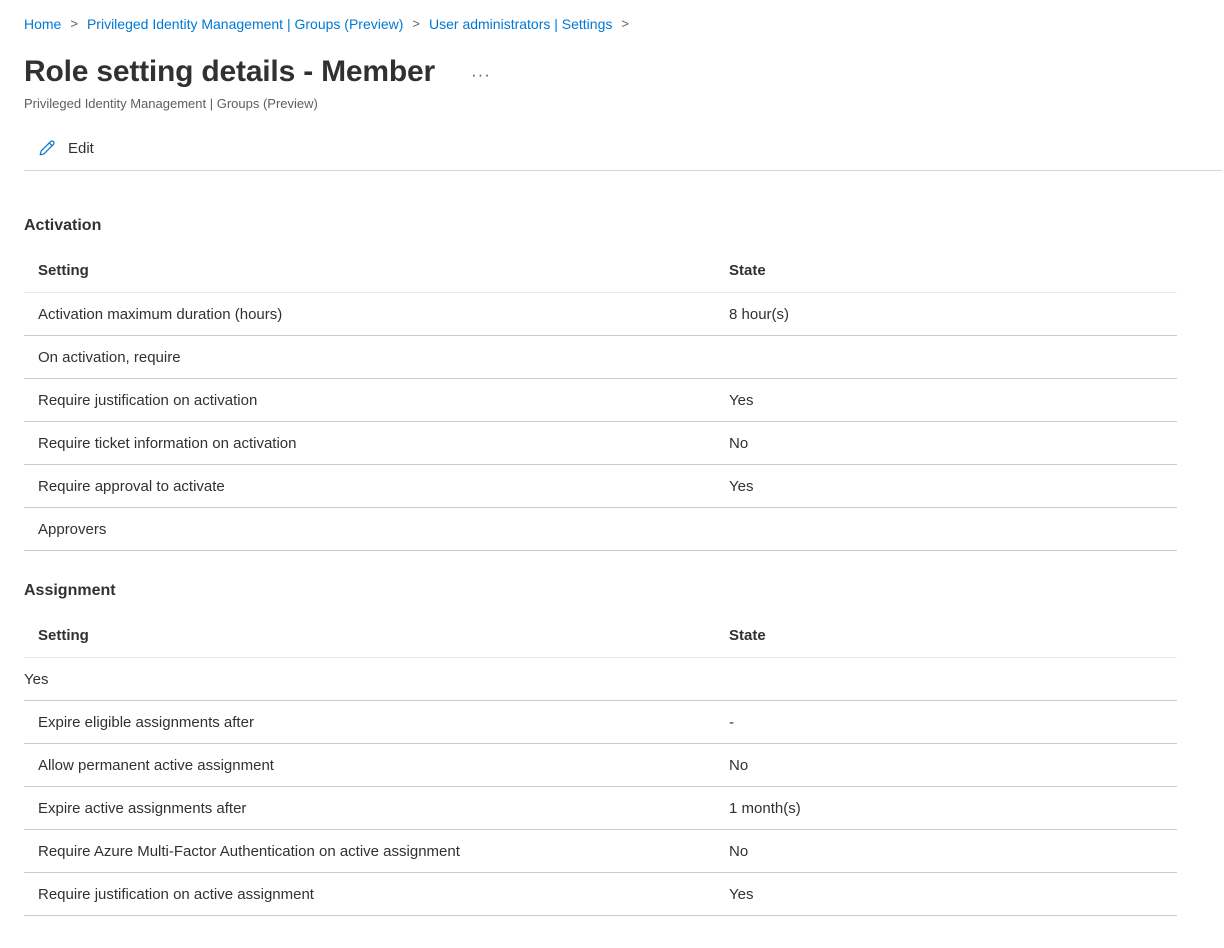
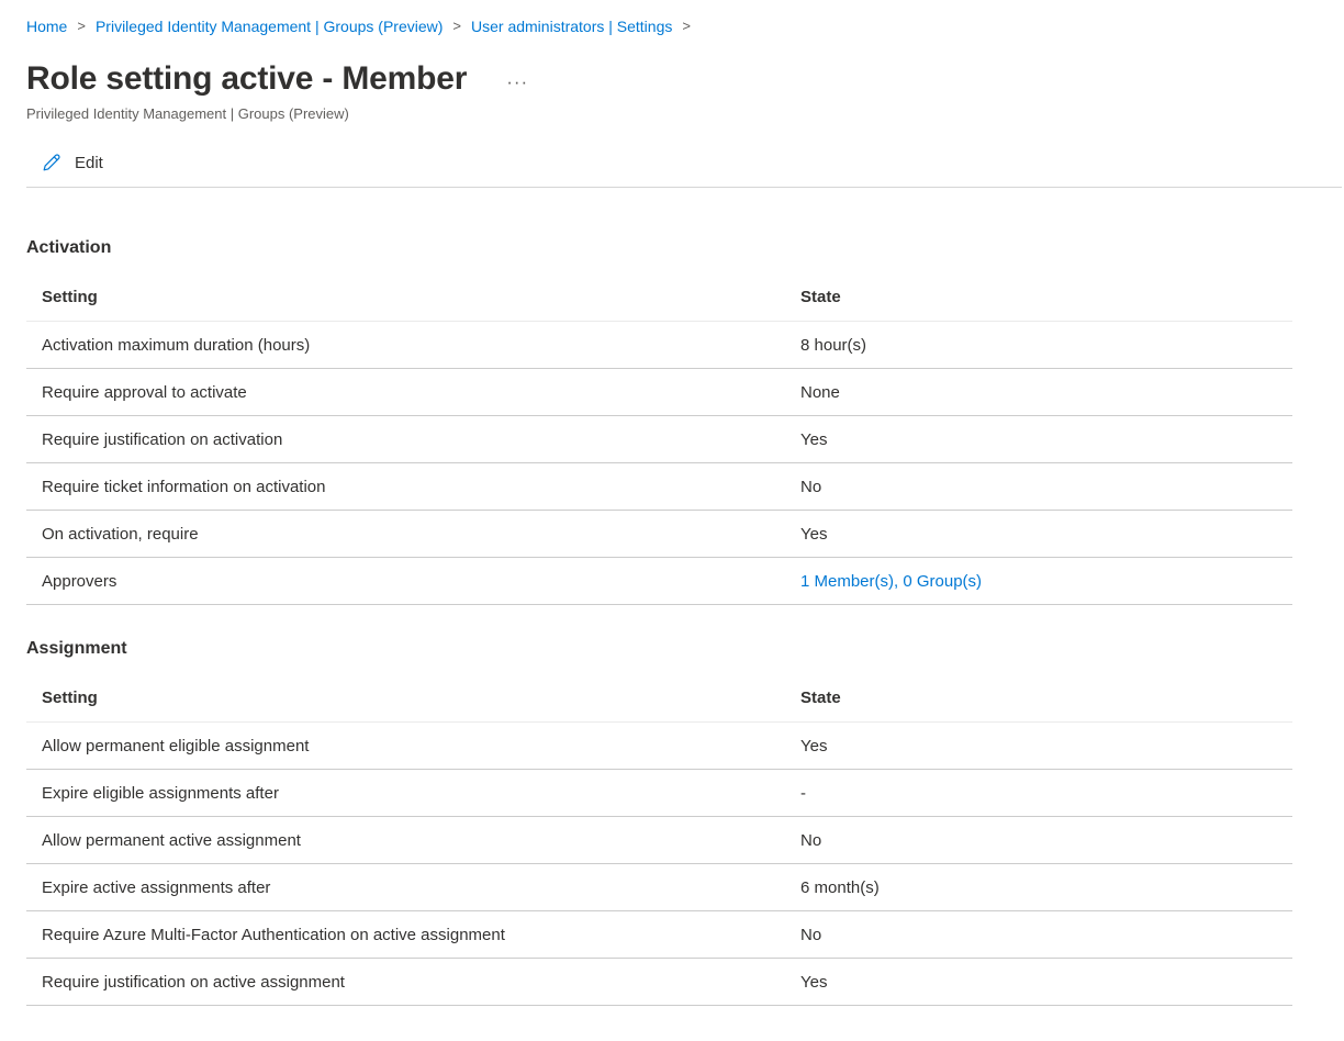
  Home
  >
  Privileged Identity Management | Groups (Preview)
  >
  User administrators | Settings
  >
- Role setting details - Member
+ Role setting active - Member
  ···
  Privileged Identity Management | Groups (Preview)
  Edit
  Activation
  Setting
  State
  Activation maximum duration (hours)
  8 hour(s)
- On activation, require
+ Require approval to activate
+ None
  Require justification on activation
  Yes
  Require ticket information on activation
  No
- Require approval to activate
+ On activation, require
  Yes
  Approvers
+ 1 Member(s), 0 Group(s)
  Assignment
  Setting
  State
+ Allow permanent eligible assignment
  Yes
  Expire eligible assignments after
  -
  Allow permanent active assignment
  No
  Expire active assignments after
- 1 month(s)
+ 6 month(s)
  Require Azure Multi-Factor Authentication on active assignment
  No
  Require justification on active assignment
  Yes
